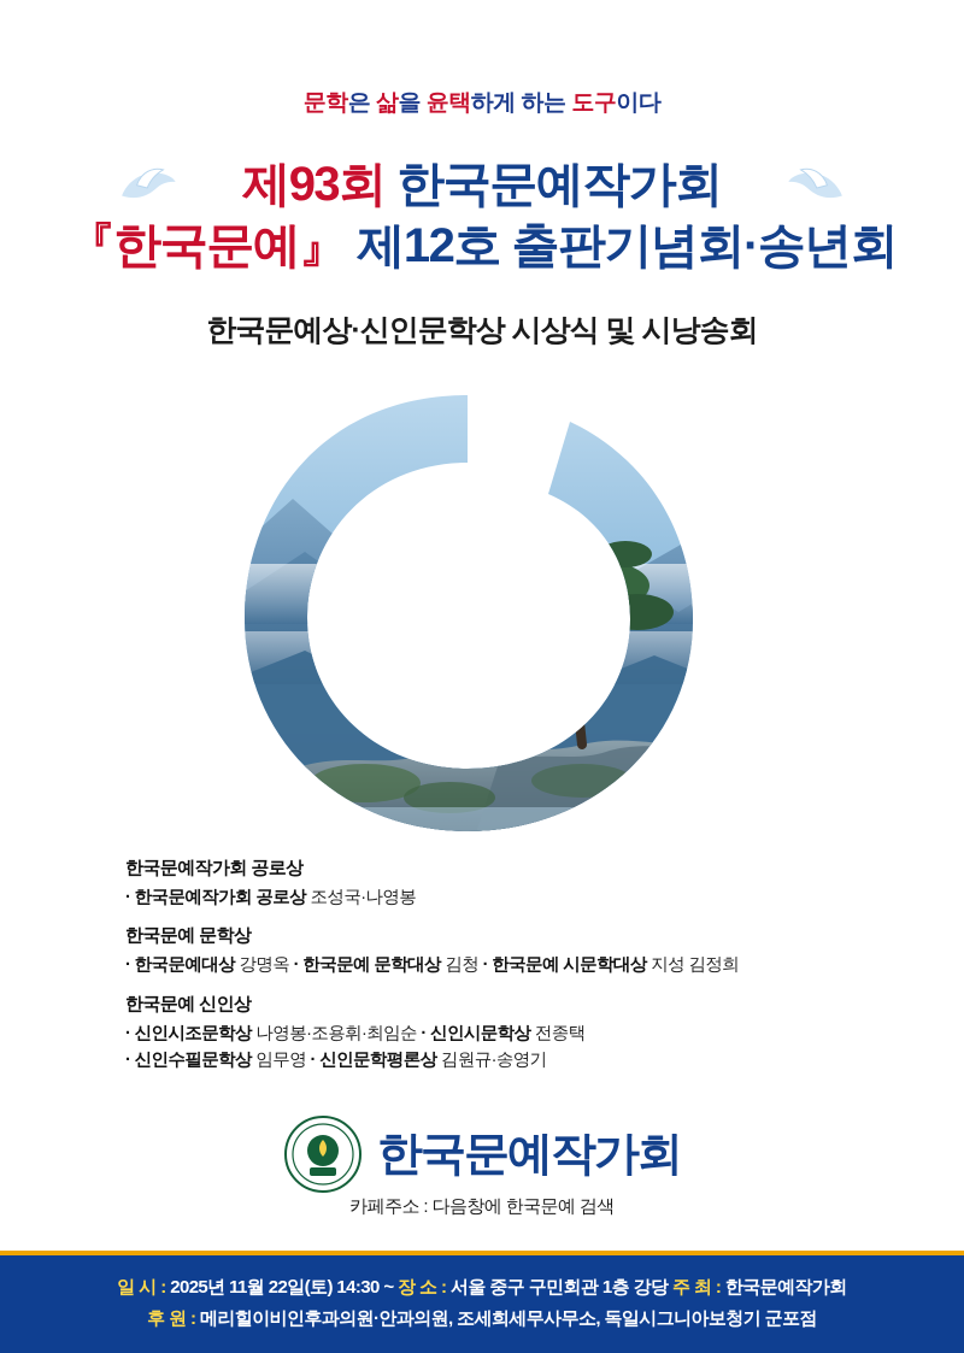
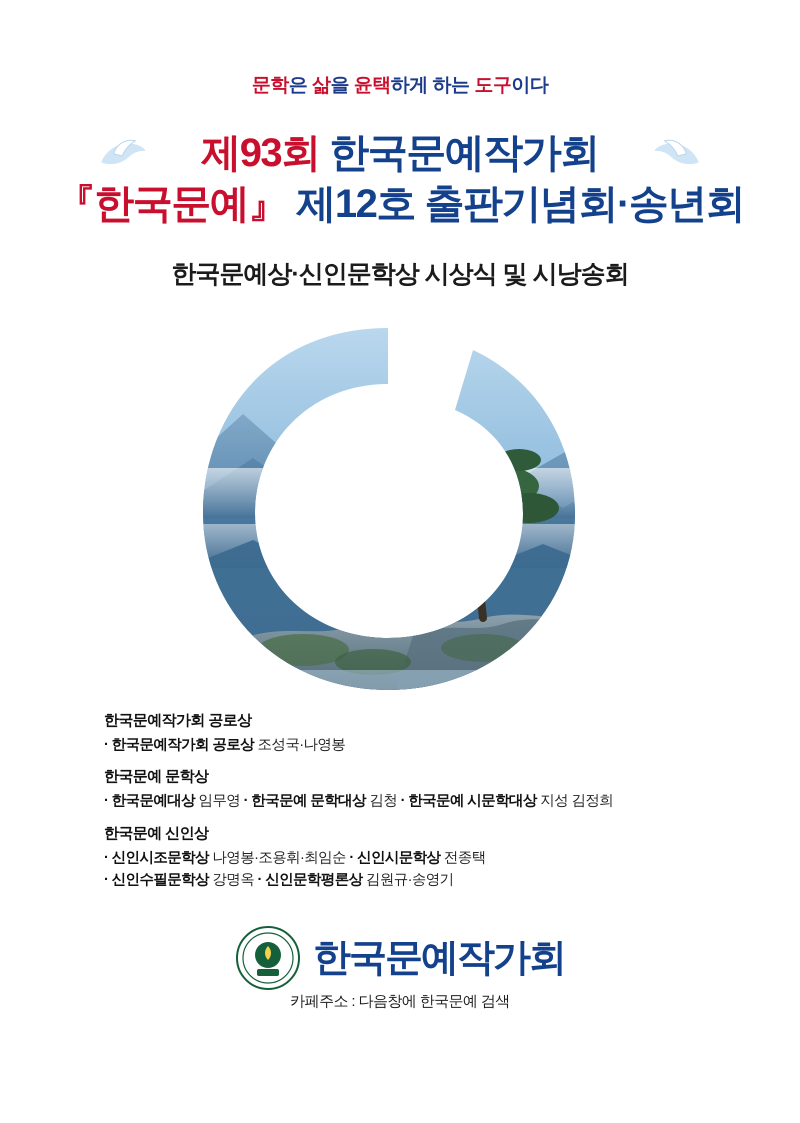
  문학은 삶을 윤택하게 하는 도구이다
  제93회 한국문예작가회
  『한국문예』 제12호 출판기념회·송년회
  한국문예상·신인문학상 시상식 및 시낭송회
  한국문예작가회 공로상
  · 한국문예작가회 공로상 조성국·나영봉
  한국문예 문학상
- · 한국문예대상 강명옥 · 한국문예 문학대상 김청 · 한국문예 시문학대상 지성 김정희
+ · 한국문예대상 임무영 · 한국문예 문학대상 김청 · 한국문예 시문학대상 지성 김정희
  한국문예 신인상
  · 신인시조문학상 나영봉·조용휘·최임순 · 신인시문학상 전종택
- · 신인수필문학상 임무영 · 신인문학평론상 김원규·송영기
+ · 신인수필문학상 강명옥 · 신인문학평론상 김원규·송영기
  한국문예작가회
  카페주소 : 다음창에 한국문예 검색
- 일 시 : 2025년 11월 22일(토) 14:30 ~ 장 소 : 서울 중구 구민회관 1층 강당 주 최 : 한국문예작가회
- 후 원 : 메리힐이비인후과의원·안과의원, 조세희세무사무소, 독일시그니아보청기 군포점
